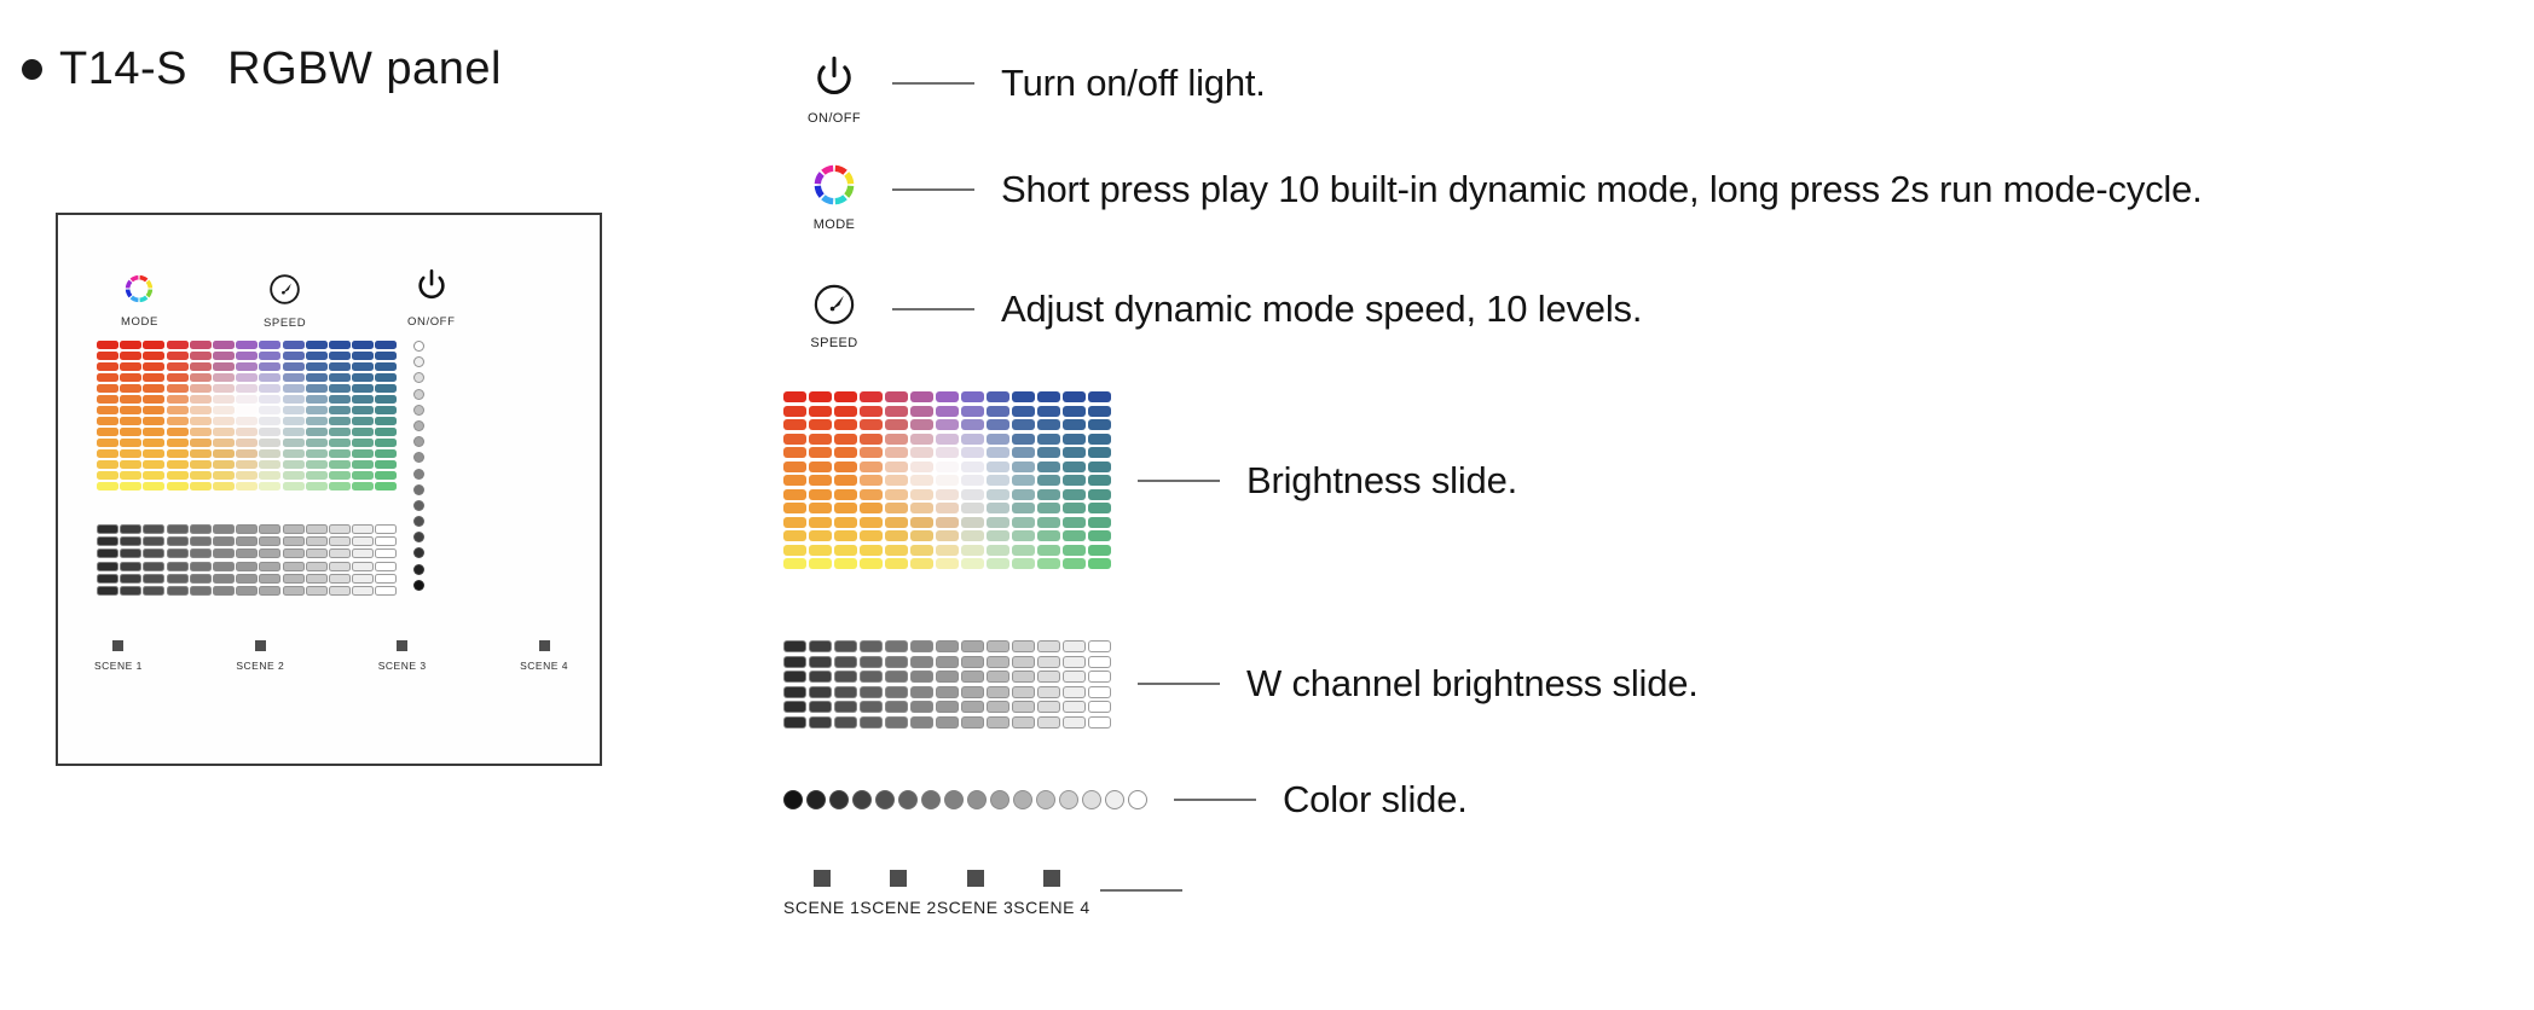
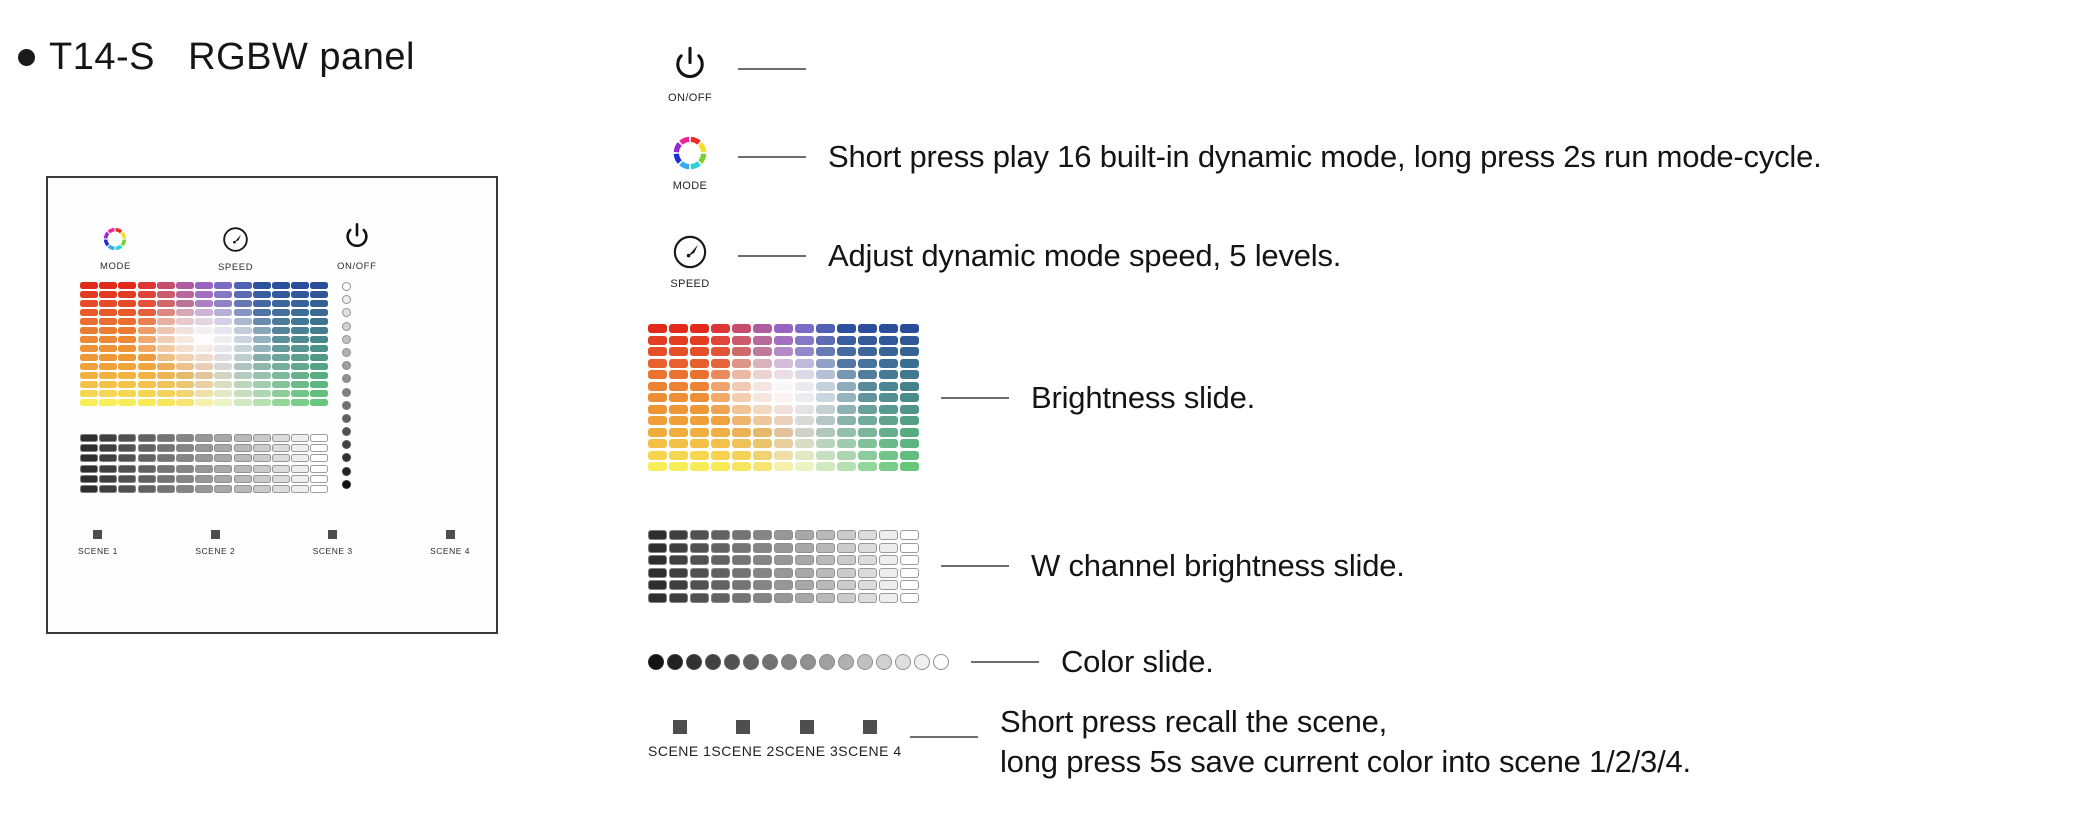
  T14-S RGBW panel
  MODE
  SPEED
  ON/OFF
  SCENE 1
  SCENE 2
  SCENE 3
  SCENE 4
  ON/OFF
- Turn on/off light.
  MODE
- Short press play 10 built-in dynamic mode, long press 2s run mode-cycle.
+ Short press play 16 built-in dynamic mode, long press 2s run mode-cycle.
  SPEED
- Adjust dynamic mode speed, 10 levels.
+ Adjust dynamic mode speed, 5 levels.
  Brightness slide.
  W channel brightness slide.
  Color slide.
  SCENE 1
  SCENE 2
  SCENE 3
  SCENE 4
+ Short press recall the scene,
+ long press 5s save current color into scene 1/2/3/4.
